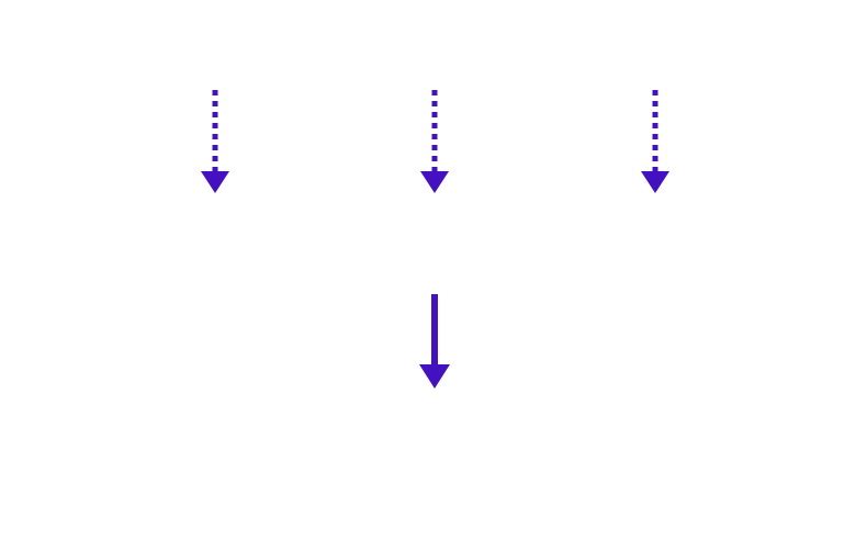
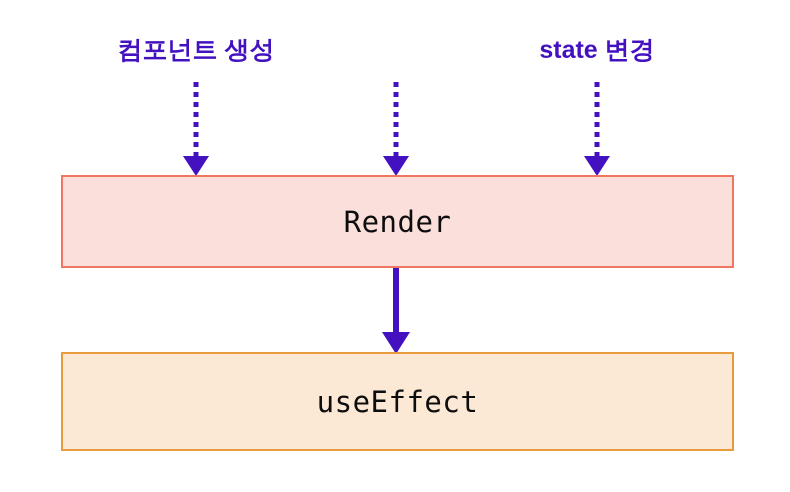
+ 컴포넌트 생성
+ state 변경
+ Render
+ useEffect
